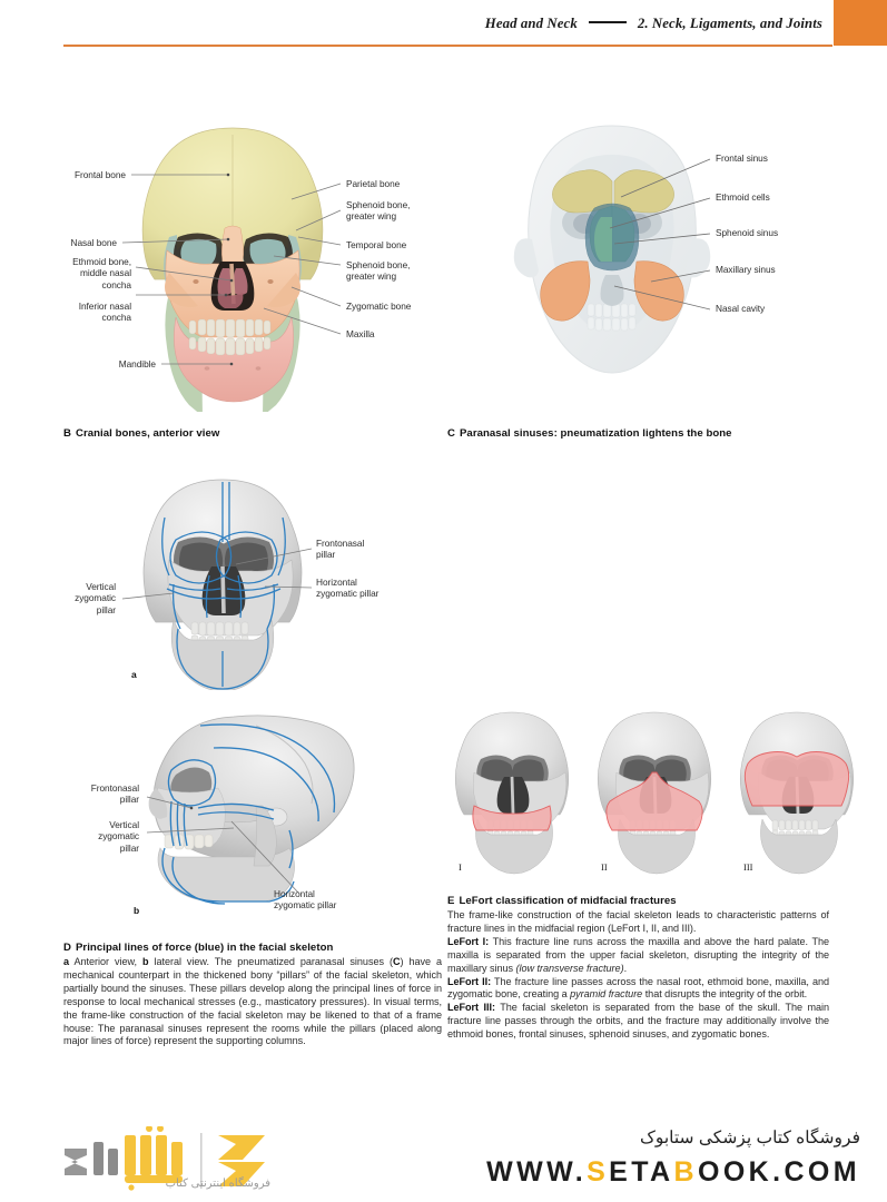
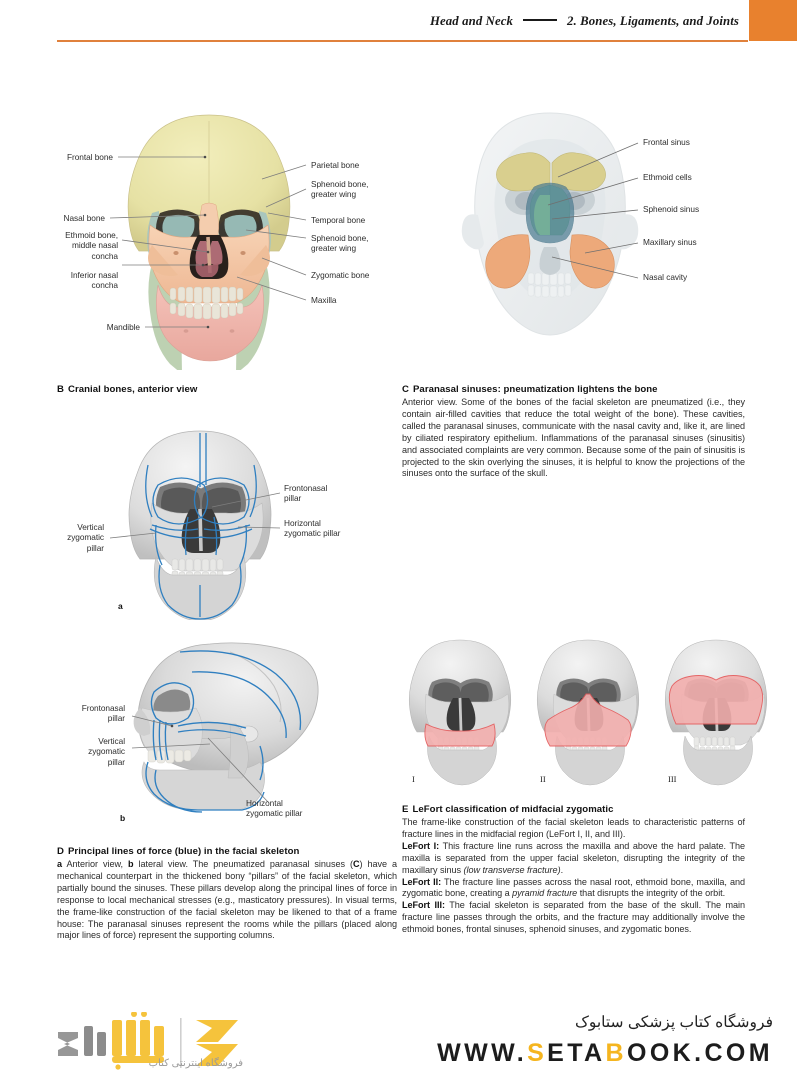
  Head and Neck
- 2. Neck, Ligaments, and Joints
+ 2. Bones, Ligaments, and Joints
  Frontal bone
  Nasal bone
  Ethmoid bone,
  middle nasal
  concha
  Inferior nasal
  concha
  Mandible
  Parietal bone
  Sphenoid bone,
  greater wing
  Temporal bone
  Sphenoid bone,
  greater wing
  Zygomatic bone
  Maxilla
  B Cranial bones, anterior view
  Frontal sinus
  Ethmoid cells
  Sphenoid sinus
  Maxillary sinus
  Nasal cavity
  C Paranasal sinuses: pneumatization lightens the bone
+ Anterior view. Some of the bones of the facial skeleton are pneumatized (i.e., they contain air-filled cavities that reduce the total weight of the bone). These cavities, called the paranasal sinuses, communicate with the nasal cavity and, like it, are lined by ciliated respiratory epithelium. Inflammations of the paranasal sinuses (sinusitis) and associated complaints are very common. Because some of the pain of sinusitis is projected to the skin overlying the sinuses, it is helpful to know the projections of the sinuses onto the surface of the skull.
  Frontonasal
  pillar
  Horizontal
  zygomatic pillar
  Vertical
  zygomatic
  pillar
  a
  Frontonasal
  pillar
  Vertical
  zygomatic
  pillar
  Horizontal
  zygomatic pillar
  b
  D Principal lines of force (blue) in the facial skeleton
  a Anterior view, b lateral view. The pneumatized paranasal sinuses (C) have a mechanical counterpart in the thickened bony “pillars” of the facial skeleton, which partially bound the sinuses. These pillars develop along the principal lines of force in response to local mechanical stresses (e.g., masticatory pressures). In visual terms, the frame-like construction of the facial skeleton may be likened to that of a frame house: The paranasal sinuses represent the rooms while the pillars (placed along major lines of force) represent the supporting columns.
  I
  II
  III
- E LeFort classification of midfacial fractures
+ E LeFort classification of midfacial zygomatic
  The frame-like construction of the facial skeleton leads to characteristic patterns of fracture lines in the midfacial region (LeFort I, II, and III).
  LeFort I: This fracture line runs across the maxilla and above the hard palate. The maxilla is separated from the upper facial skeleton, disrupting the integrity of the maxillary sinus (low transverse fracture).
  LeFort II: The fracture line passes across the nasal root, ethmoid bone, maxilla, and zygomatic bone, creating a pyramid fracture that disrupts the integrity of the orbit.
  LeFort III: The facial skeleton is separated from the base of the skull. The main fracture line passes through the orbits, and the fracture may additionally involve the ethmoid bones, frontal sinuses, sphenoid sinuses, and zygomatic bones.
  فروشگاه اینترنتی کتاب
  فروشگاه کتاب پزشکی ستابوک
  WWW.SETABOOK.COM
